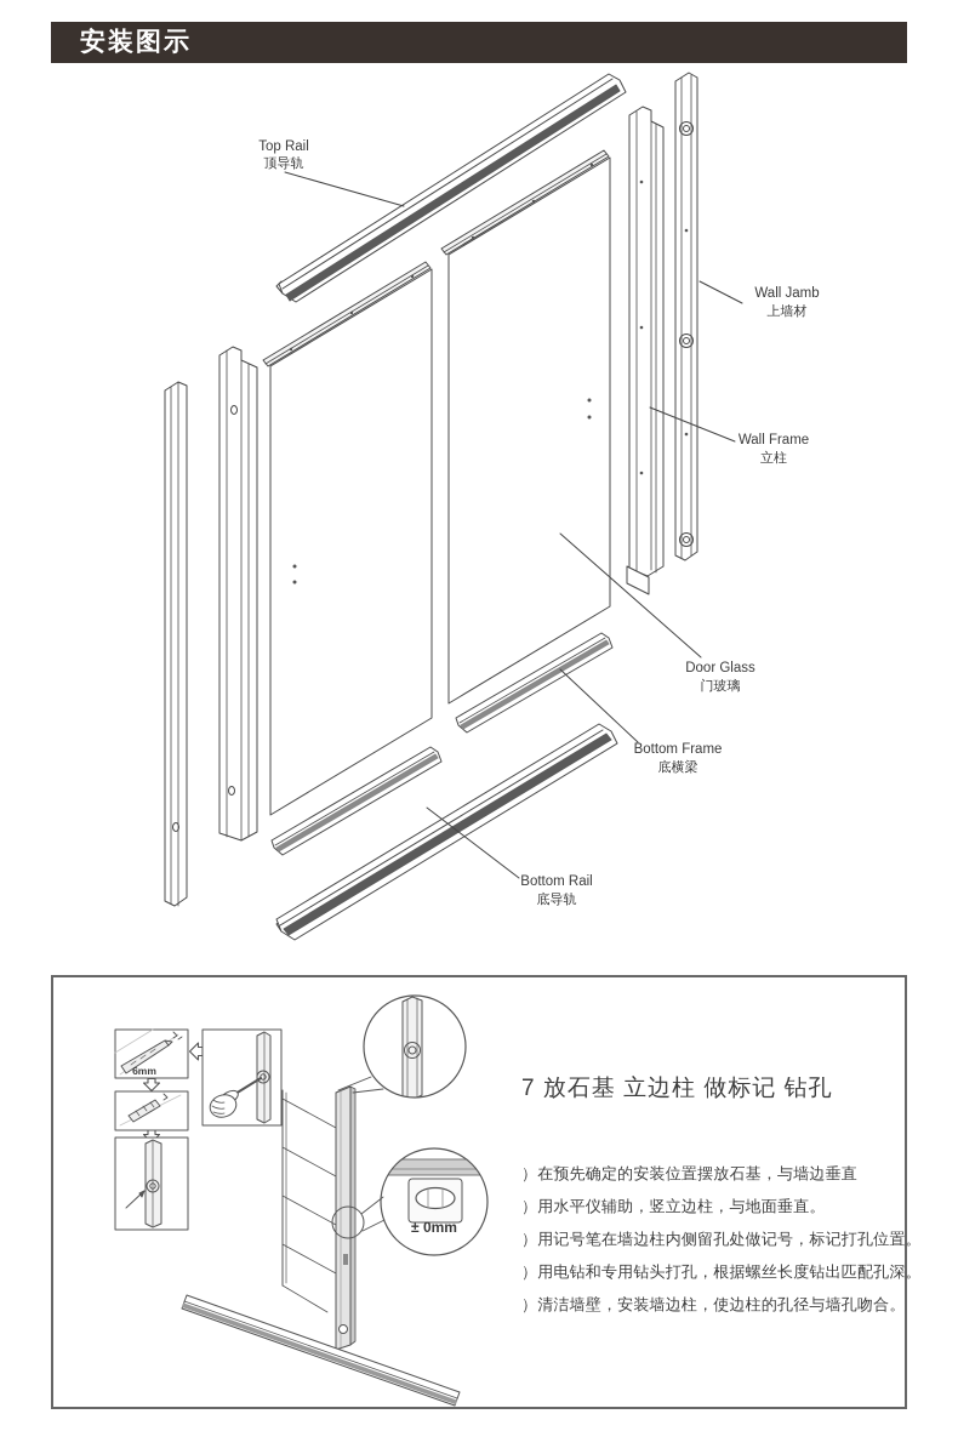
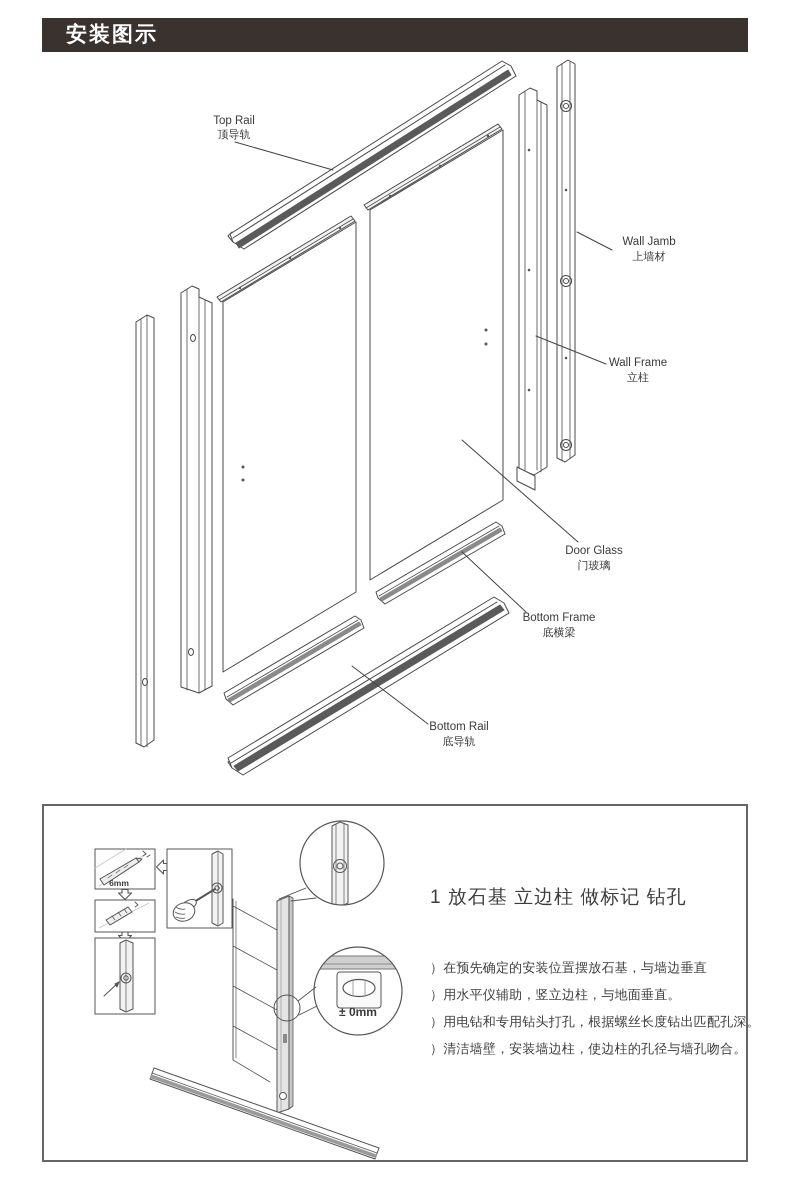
  安装图示
  Top Rail
  顶导轨
  Wall Jamb
  上墙材
  Wall Frame
  立柱
  Door Glass
  门玻璃
  Bottom Frame
  底横梁
  Bottom Rail
  底导轨
  6mm
  ± 0mm
- 7 放石基 立边柱 做标记 钻孔
+ 1 放石基 立边柱 做标记 钻孔
  ）在预先确定的安装位置摆放石基，与墙边垂直
  ）用水平仪辅助，竖立边柱，与地面垂直。
- ）用记号笔在墙边柱内侧留孔处做记号，标记打孔位置。
  ）用电钻和专用钻头打孔，根据螺丝长度钻出匹配孔深。
  ）清洁墙壁，安装墙边柱，使边柱的孔径与墙孔吻合。
